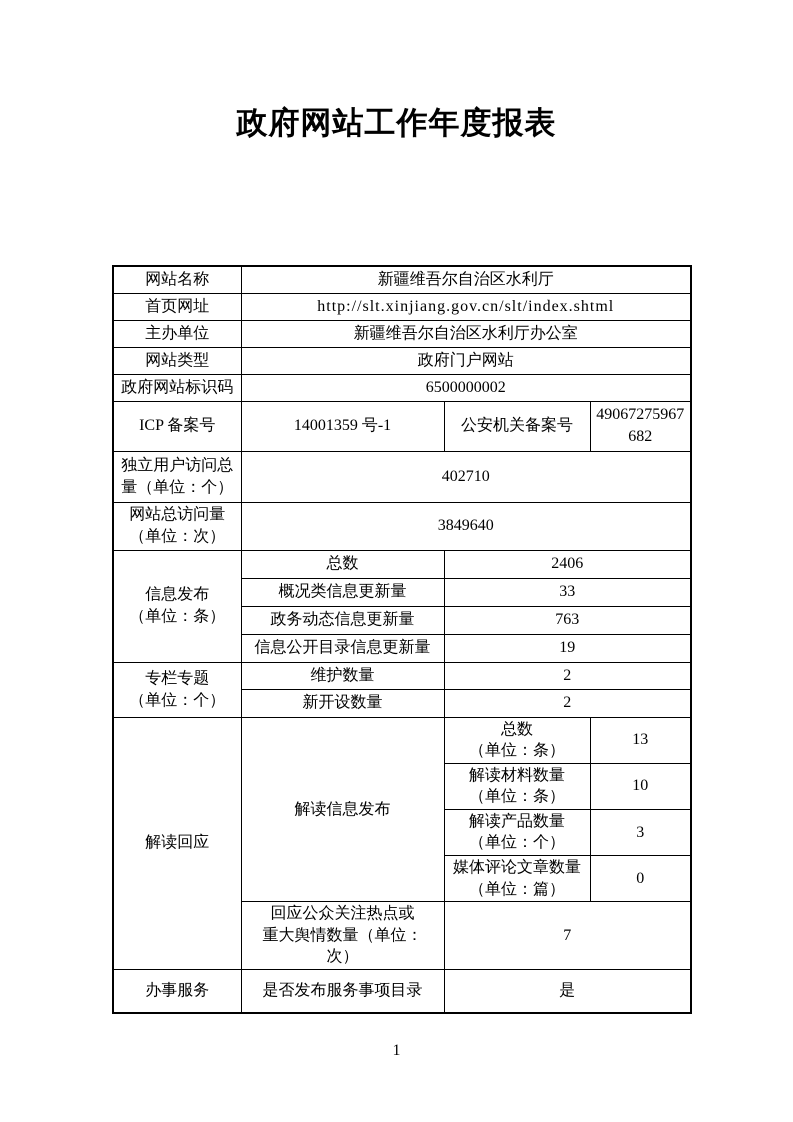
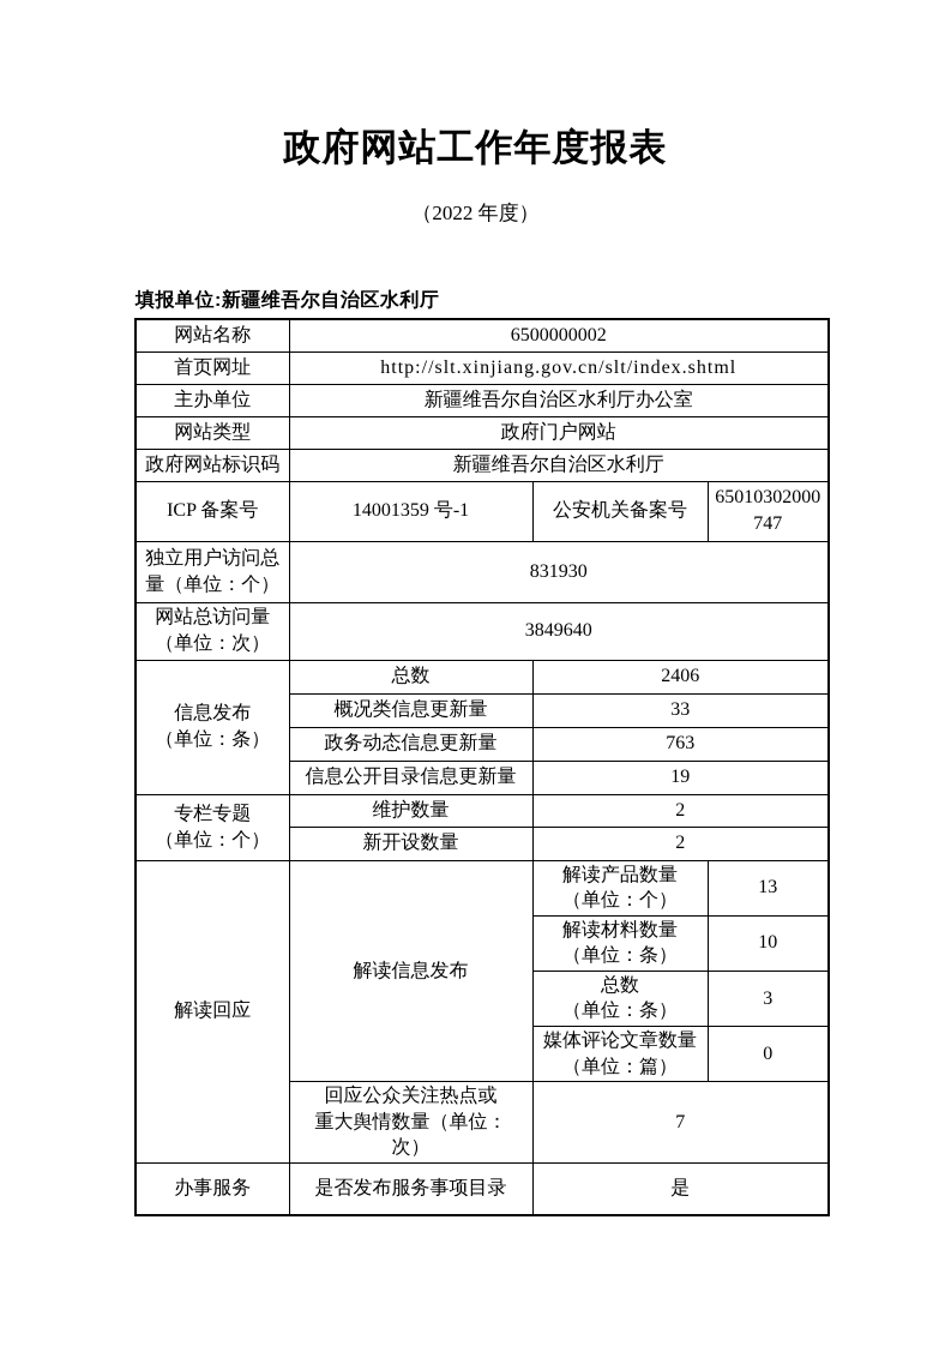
  政府网站工作年度报表
+ （2022 年度）
+ 填报单位:新疆维吾尔自治区水利厅
- 网站名称	新疆维吾尔自治区水利厅
+ 网站名称	6500000002
  首页网址	http://slt.xinjiang.gov.cn/slt/index.shtml
  主办单位	新疆维吾尔自治区水利厅办公室
  网站类型	政府门户网站
- 政府网站标识码	6500000002
+ 政府网站标识码	新疆维吾尔自治区水利厅
- ICP 备案号	14001359 号-1	公安机关备案号	49067275967682
+ ICP 备案号	14001359 号-1	公安机关备案号	65010302000747
- 独立用户访问总 量（单位：个）	402710
+ 独立用户访问总 量（单位：个）	831930
  网站总访问量 （单位：次）	3849640
  信息发布 （单位：条）	总数	2406
  概况类信息更新量	33
  政务动态信息更新量	763
  信息公开目录信息更新量	19
  专栏专题 （单位：个）	维护数量	2
  新开设数量	2
- 解读回应	解读信息发布	总数 （单位：条）	13
+ 解读回应	解读信息发布	解读产品数量 （单位：个）	13
  解读材料数量 （单位：条）	10
- 解读产品数量 （单位：个）	3
+ 总数 （单位：条）	3
  媒体评论文章数量 （单位：篇）	0
  回应公众关注热点或 重大舆情数量（单位： 次）	7
  办事服务	是否发布服务事项目录	是
- 1
